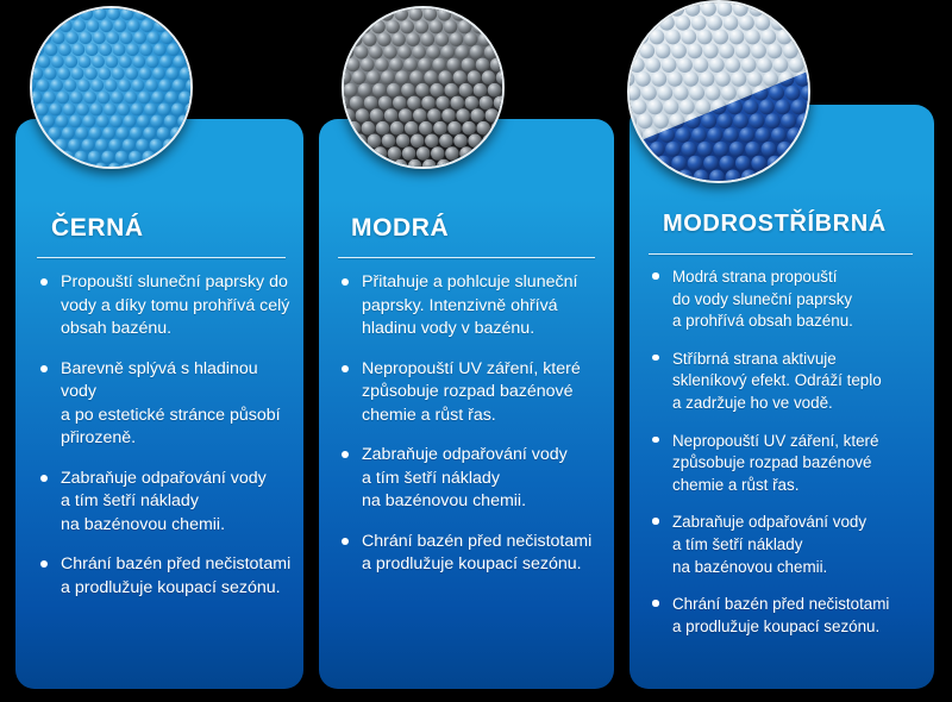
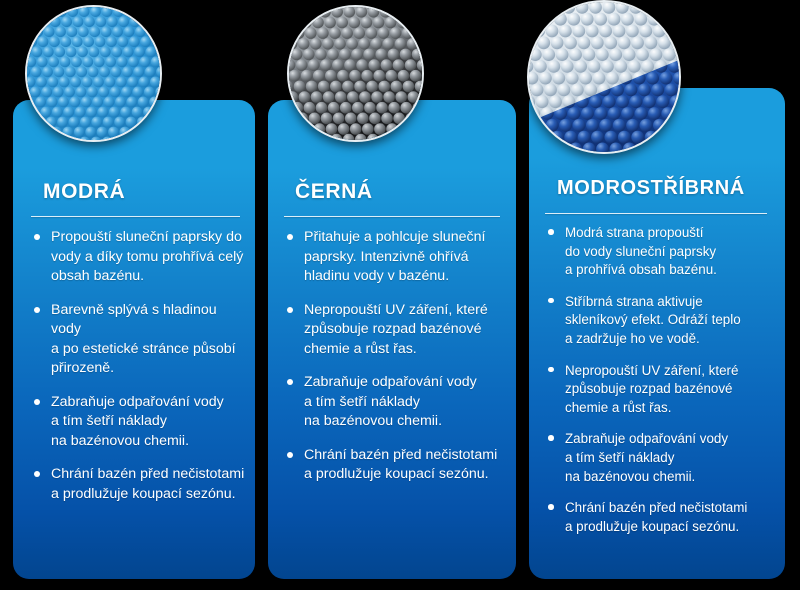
- ČERNÁ
+ MODRÁ
  Propouští sluneční paprsky do
  vody a díky tomu prohřívá celý
  obsah bazénu.
  Barevně splývá s hladinou vody
  a po estetické stránce působí
  přirozeně.
  Zabraňuje odpařování vody
  a tím šetří náklady
  na bazénovou chemii.
  Chrání bazén před nečistotami
  a prodlužuje koupací sezónu.
- MODRÁ
+ ČERNÁ
  Přitahuje a pohlcuje sluneční
  paprsky. Intenzivně ohřívá
  hladinu vody v bazénu.
  Nepropouští UV záření, které
  způsobuje rozpad bazénové
  chemie a růst řas.
  Zabraňuje odpařování vody
  a tím šetří náklady
  na bazénovou chemii.
  Chrání bazén před nečistotami
  a prodlužuje koupací sezónu.
  MODROSTŘÍBRNÁ
  Modrá strana propouští
  do vody sluneční paprsky
  a prohřívá obsah bazénu.
  Stříbrná strana aktivuje
  skleníkový efekt. Odráží teplo
  a zadržuje ho ve vodě.
  Nepropouští UV záření, které
  způsobuje rozpad bazénové
  chemie a růst řas.
  Zabraňuje odpařování vody
  a tím šetří náklady
  na bazénovou chemii.
  Chrání bazén před nečistotami
  a prodlužuje koupací sezónu.
